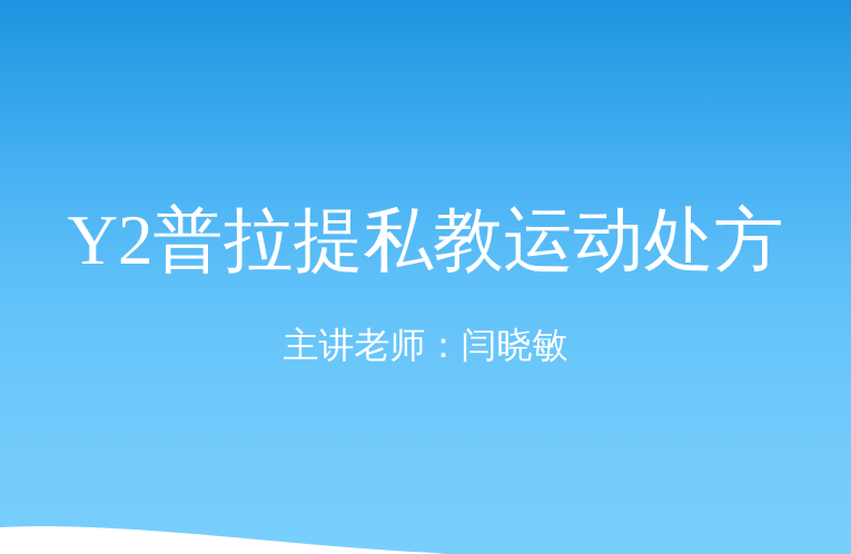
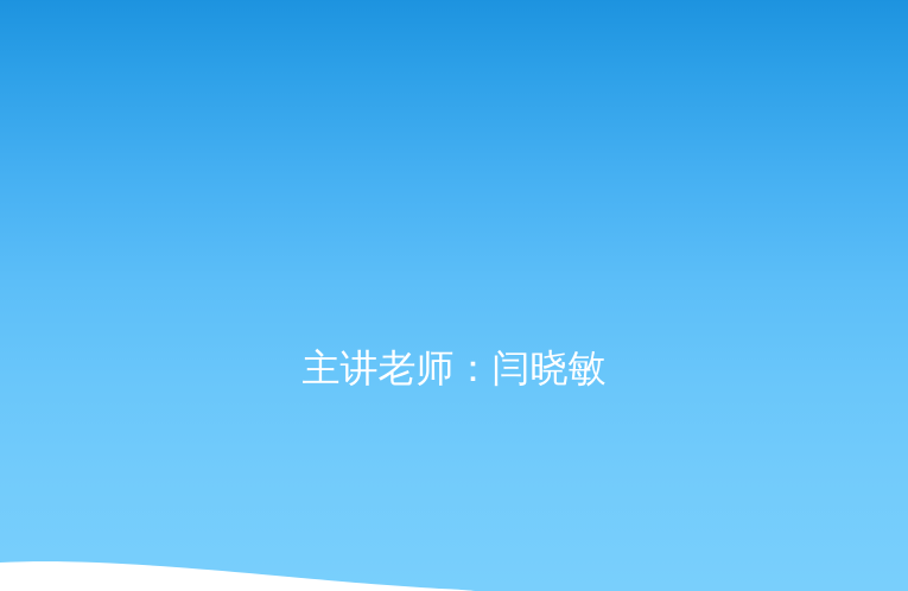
- Y2普拉提私教运动处方
  主讲老师：闫晓敏
